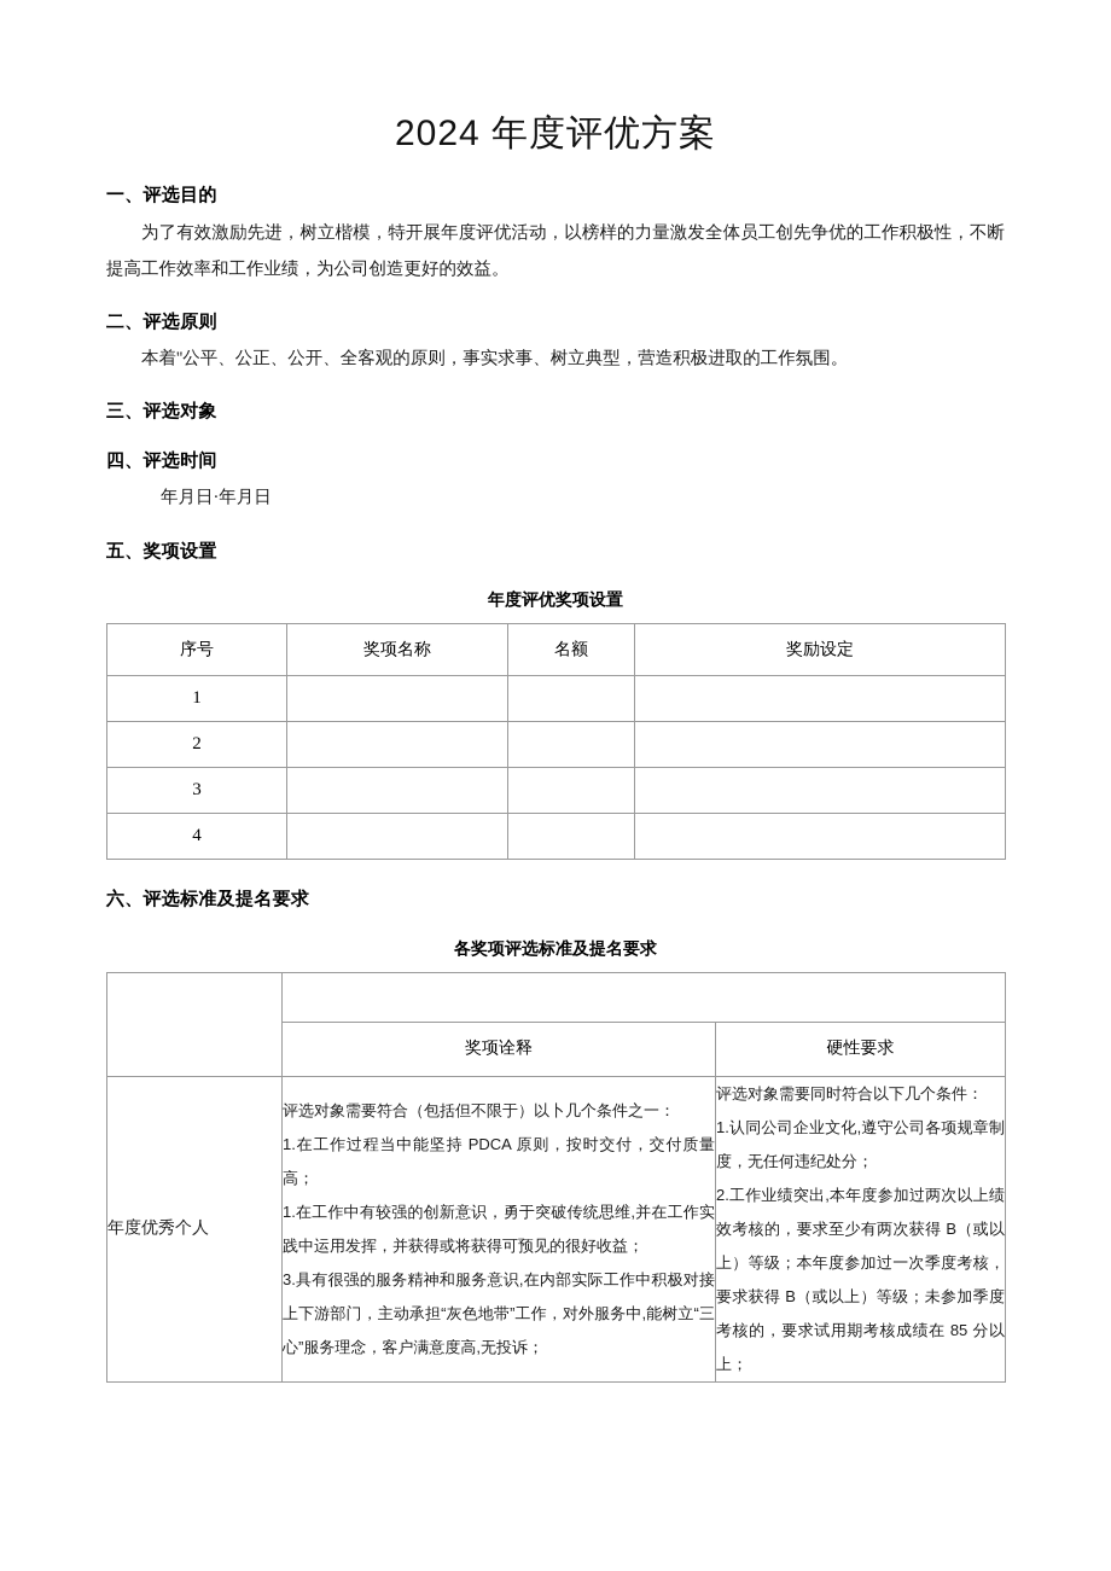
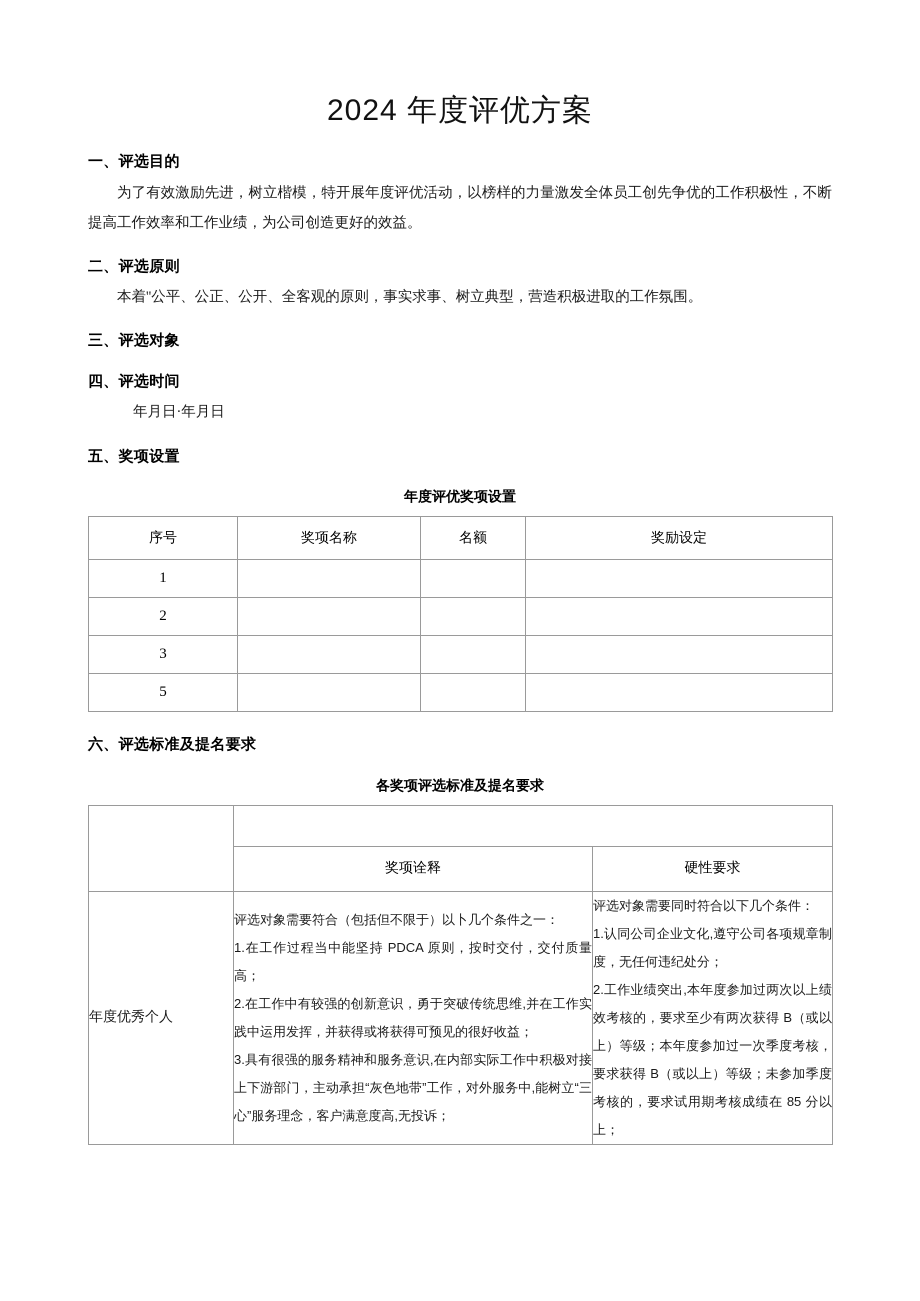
  2024 年度评优方案
  一、评选目的
  为了有效激励先进，树立楷模，特开展年度评优活动，以榜样的力量激发全体员工创先争优的工作积极性，不断提高工作效率和工作业绩，为公司创造更好的效益。
  二、评选原则
  本着''公平、公正、公开、全客观的原则，事实求事、树立典型，营造积极进取的工作氛围。
  三、评选对象
  四、评选时间
  年月日·年月日
  五、奖项设置
  年度评优奖项设置
  序号	奖项名称	名额	奖励设定
  1
  2
  3
- 4
+ 5
  六、评选标准及提名要求
  各奖项评选标准及提名要求
  奖项诠释	硬性要求
- 年度优秀个人	评选对象需要符合（包括但不限于）以卜几个条件之一： 1.在工作过程当中能坚持 PDCA 原则，按时交付，交付质量高； 1.在工作中有较强的创新意识，勇于突破传统思维,并在工作实践中运用发挥，并获得或将获得可预见的很好收益； 3.具有很强的服务精神和服务意识,在内部实际工作中积极对接上下游部门，主动承担“灰色地带”工作，对外服务中,能树立“三心”服务理念，客户满意度高,无投诉；	评选对象需要同时符合以下几个条件： 1.认同公司企业文化,遵守公司各项规章制度，无任何违纪处分； 2.工作业绩突出,本年度参加过两次以上绩效考核的，要求至少有两次获得 B（或以上）等级；本年度参加过一次季度考核，要求获得 B（或以上）等级；未参加季度考核的，要求试用期考核成绩在 85 分以上；
+ 年度优秀个人	评选对象需要符合（包括但不限于）以卜几个条件之一： 1.在工作过程当中能坚持 PDCA 原则，按时交付，交付质量高； 2.在工作中有较强的创新意识，勇于突破传统思维,并在工作实践中运用发挥，并获得或将获得可预见的很好收益； 3.具有很强的服务精神和服务意识,在内部实际工作中积极对接上下游部门，主动承担“灰色地带”工作，对外服务中,能树立“三心”服务理念，客户满意度高,无投诉；	评选对象需要同时符合以下几个条件： 1.认同公司企业文化,遵守公司各项规章制度，无任何违纪处分； 2.工作业绩突出,本年度参加过两次以上绩效考核的，要求至少有两次获得 B（或以上）等级；本年度参加过一次季度考核，要求获得 B（或以上）等级；未参加季度考核的，要求试用期考核成绩在 85 分以上；
